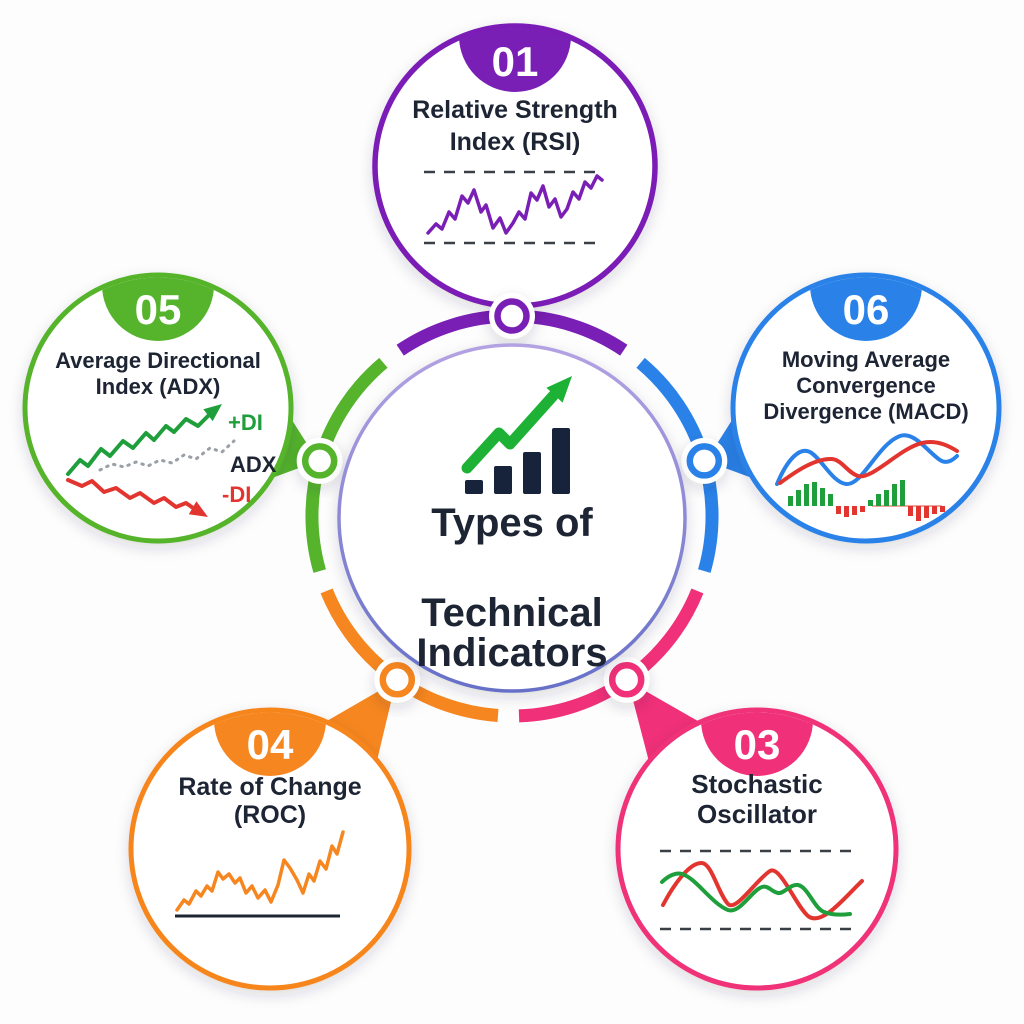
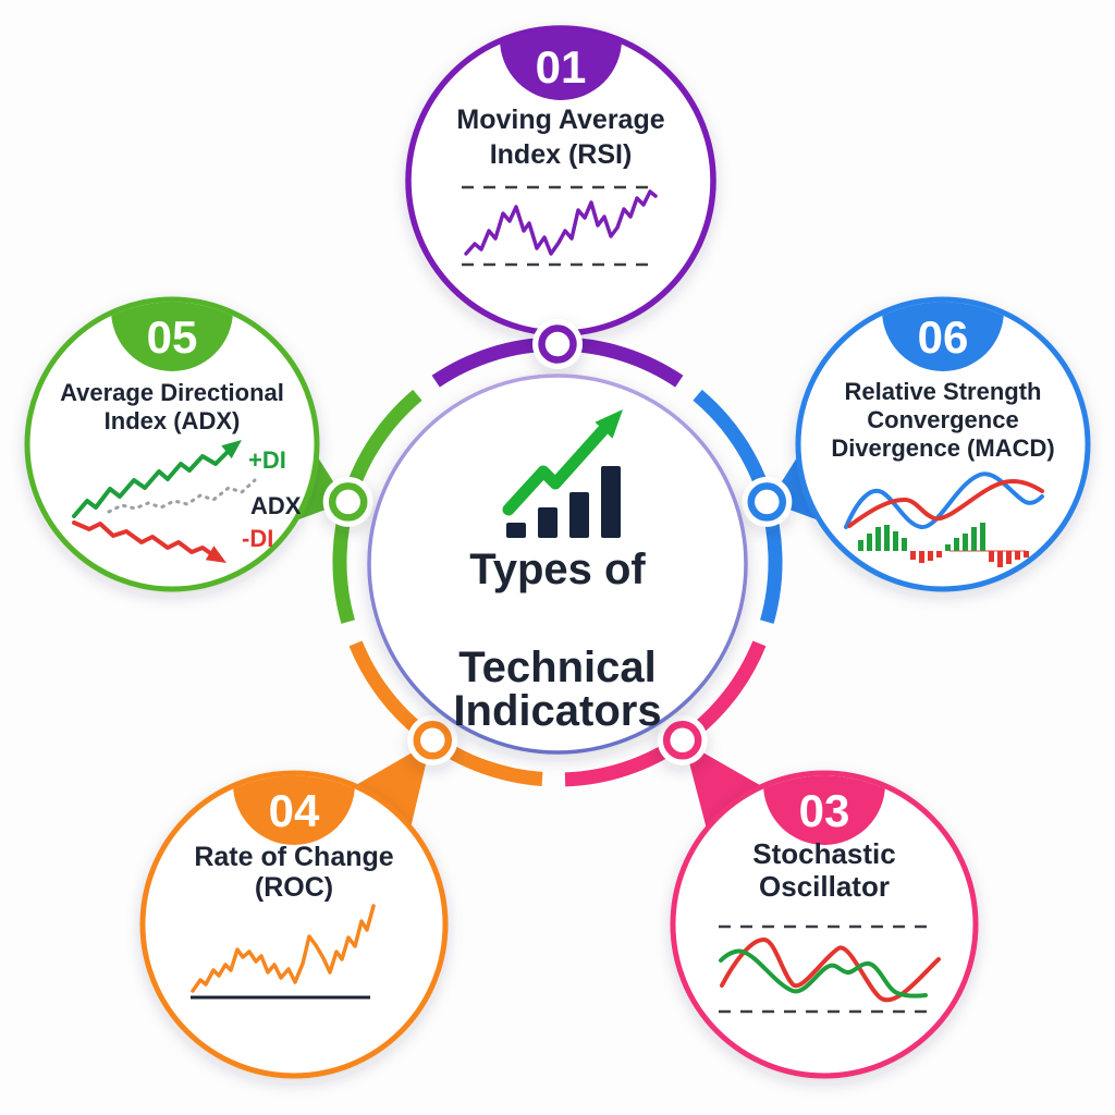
  01
- Relative Strength
+ Moving Average
  Index (RSI)
  06
- Moving Average
+ Relative Strength
  Convergence
  Divergence (MACD)
  03
  Stochastic
  Oscillator
  04
  Rate of Change
  (ROC)
  05
  Average Directional
  Index (ADX)
  +DI
  ADX
  -DI
  Types of
  Technical
  Indicators
